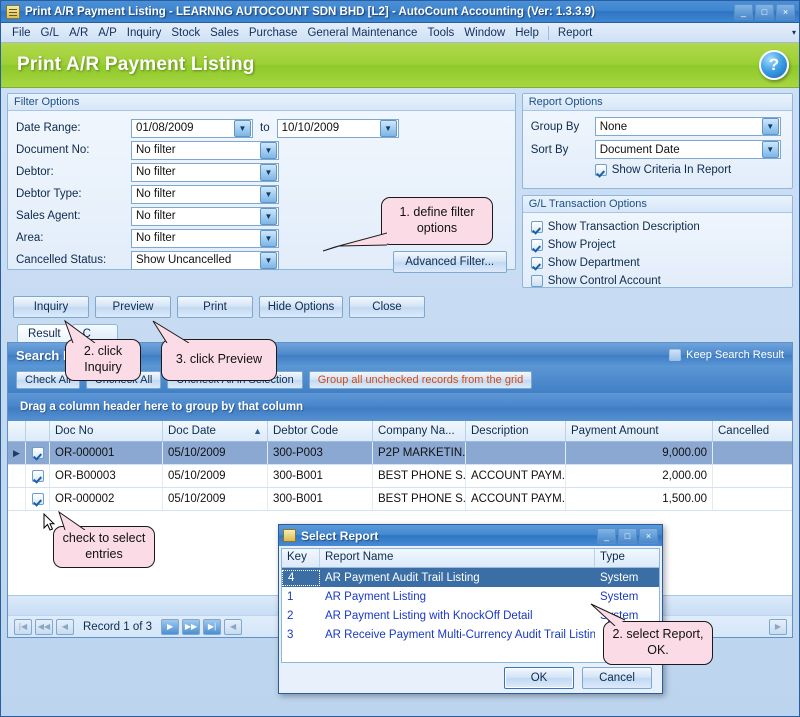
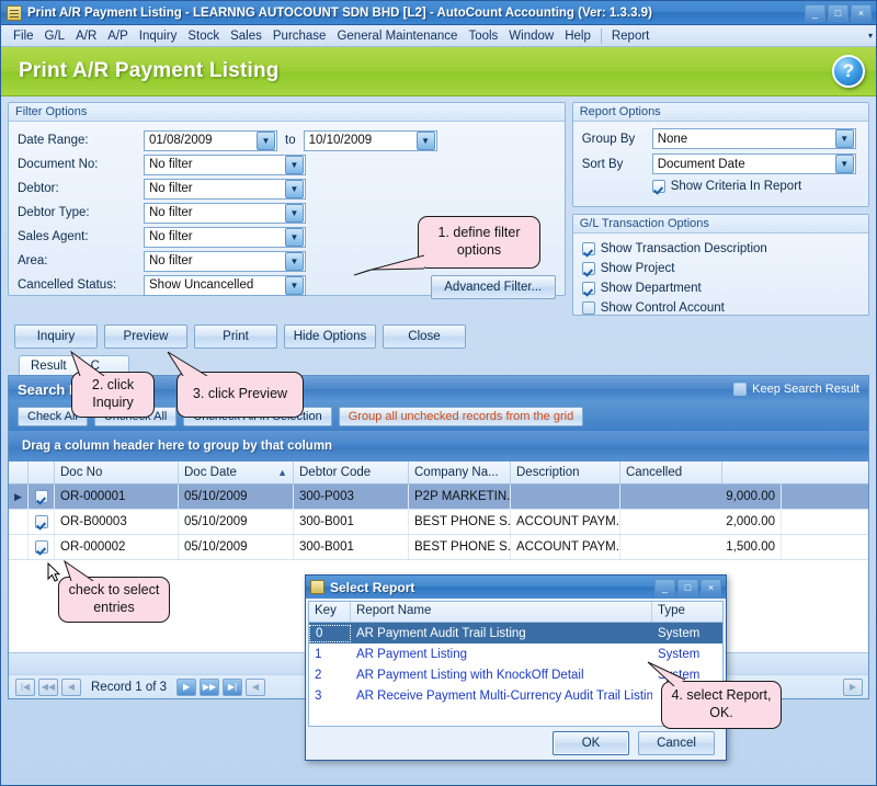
  Print A/R Payment Listing - LEARNNG AUTOCOUNT SDN BHD [L2] - AutoCount Accounting (Ver: 1.3.3.9)
  _
  □
  ×
  File
  G/L
  A/R
  A/P
  Inquiry
  Stock
  Sales
  Purchase
  General Maintenance
  Tools
  Window
  Help
  Report
  ▾
  Print A/R Payment Listing
  ?
  Filter Options
  Date Range:
  01/08/2009
  ▼
  to
  10/10/2009
  ▼
  Document No:
  No filter
  ▼
  Debtor:
  No filter
  ▼
  Debtor Type:
  No filter
  ▼
  Sales Agent:
  No filter
  ▼
  Area:
  No filter
  ▼
  Cancelled Status:
  Show Uncancelled
  ▼
  Advanced Filter...
  Report Options
  Group By
  None
  ▼
  Sort By
  Document Date
  ▼
  Show Criteria In Report
  G/L Transaction Options
  Show Transaction Description
  Show Project
  Show Department
  Show Control Account
  Inquiry
  Preview
  Print
  Hide Options
  Close
  Result
  C
  Keep Search Result
  Check Al
  Group all unchecked records from the grid
  Drag a column header here to group by that column
  Doc No
  Doc Date
  ▲
  Debtor Code
  Company Na...
  Description
- Payment Amount
  Cancelled
  ▶
  OR-000001
  05/10/2009
  300-P003
  P2P MARKETIN.
  9,000.00
  OR-B00003
  05/10/2009
  300-B001
  BEST PHONE S.
  ACCOUNT PAYM.
  2,000.00
  OR-000002
  05/10/2009
  300-B001
  BEST PHONE S.
  ACCOUNT PAYM.
  1,500.00
  |◀
  ◀◀
  ◀
  Record 1 of 3
  ▶
  ▶▶
  ▶|
  ◀
  ▶
  Select Report
  _
  □
  ×
  Key
  Report Name
  Type
- 4
+ 0
  AR Payment Audit Trail Listing
  System
  1
  AR Payment Listing
  System
  2
  AR Payment Listing with KnockOff Detail
  3
  AR Receive Payment Multi-Currency Audit Trail Listin
  OK
  Cancel
  1. define filter options
  2. click Inquiry
  3. click Preview
  check to select entries
- 2. select Report, OK.
+ 4. select Report, OK.
